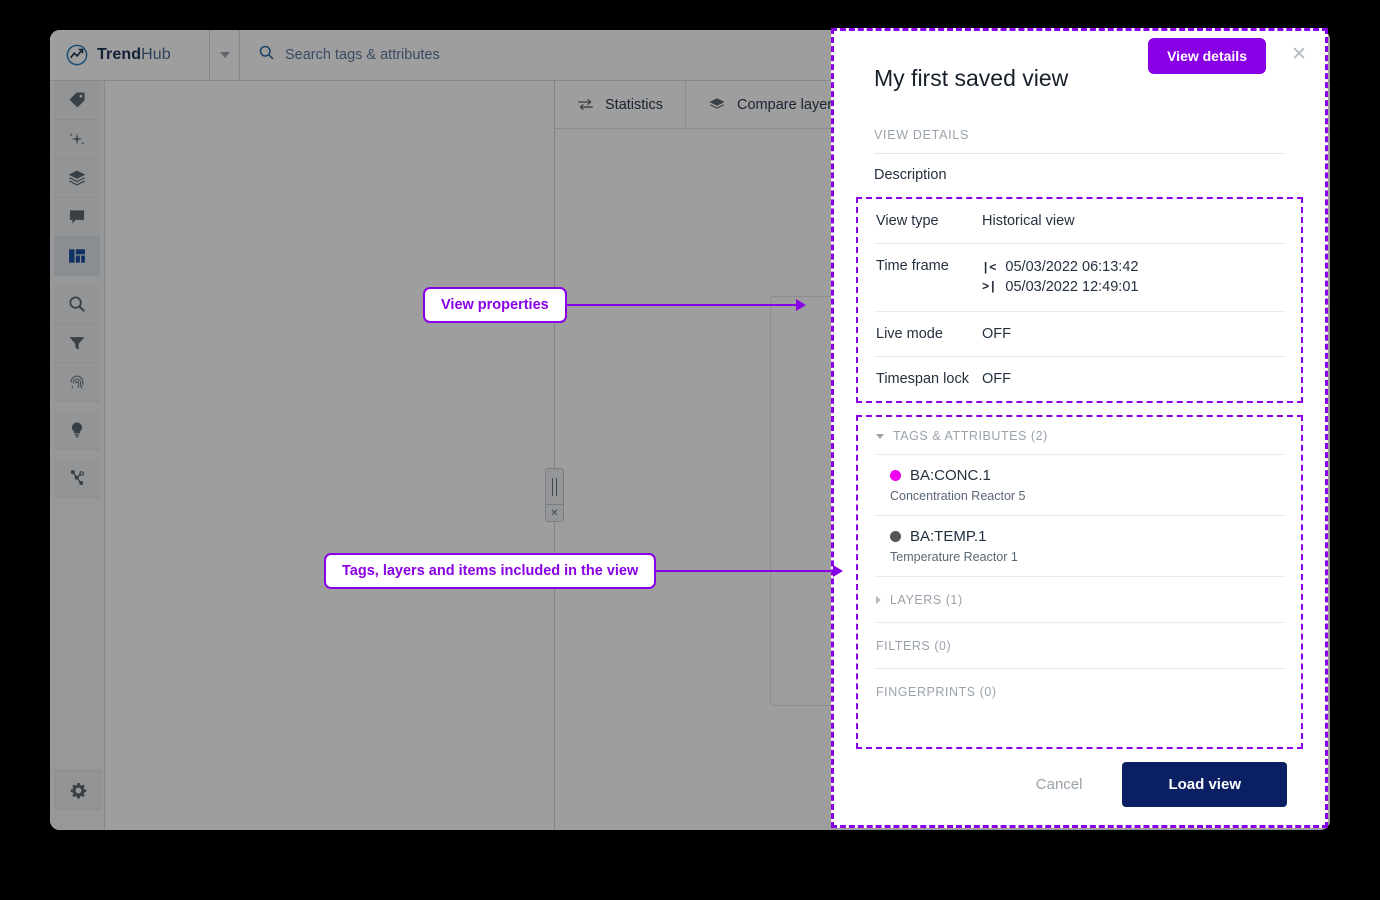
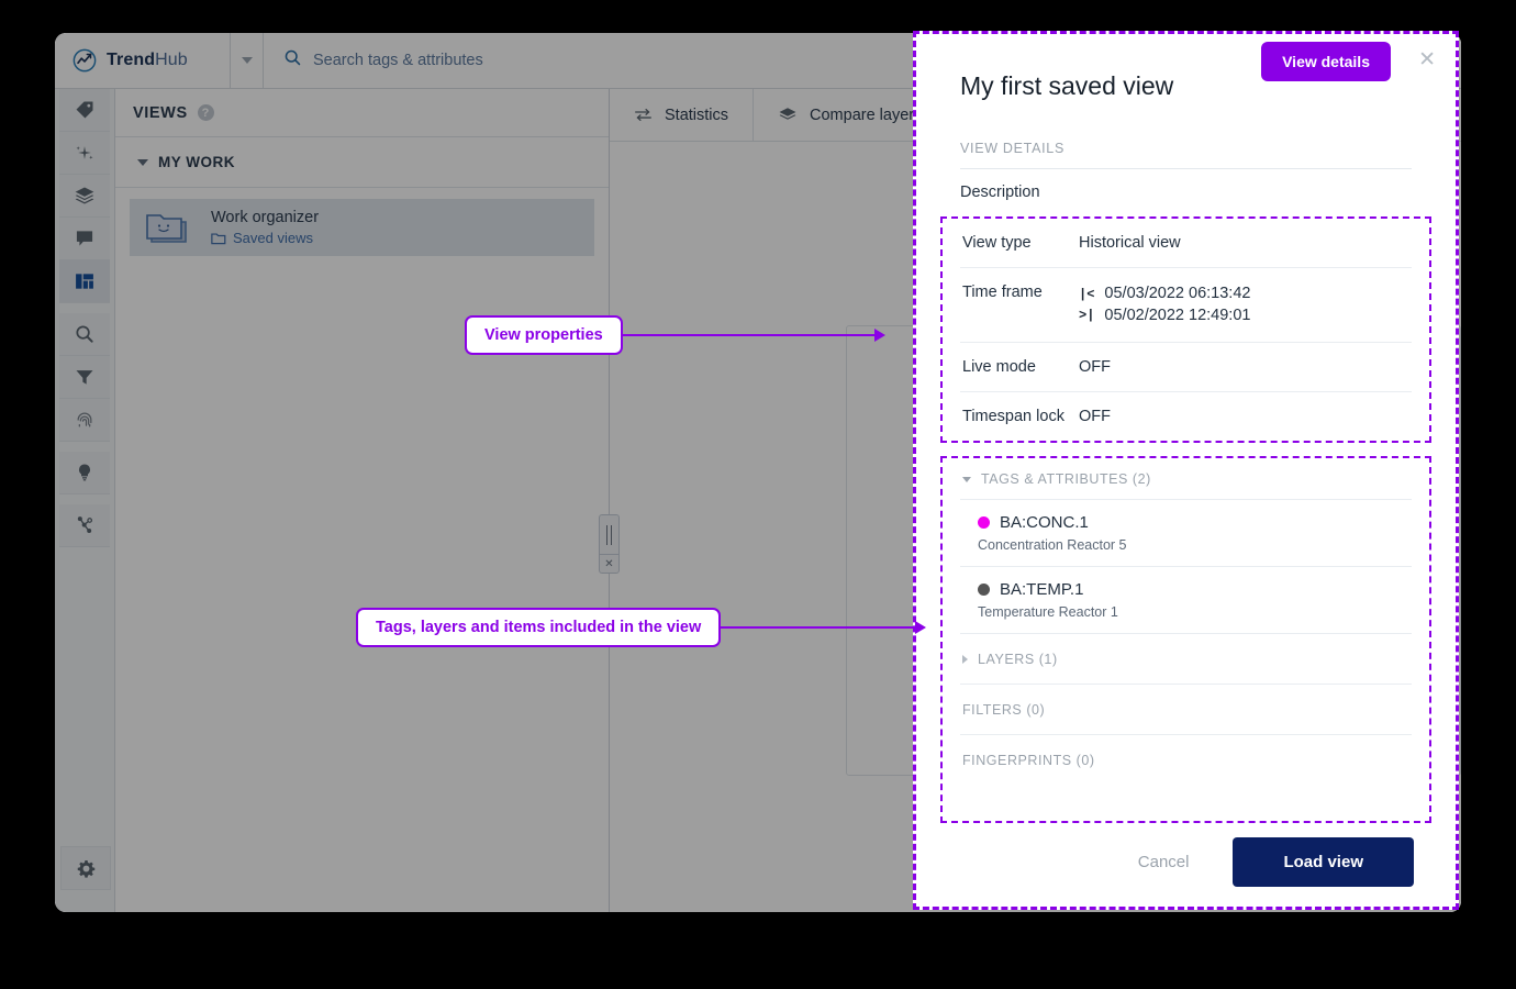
  TrendHub
  Search tags & attributes
+ VIEWS
+ ?
+ MY WORK
+ Work organizer
+ Saved views
  ✕
  Statistics
  Compare layer
  View details
  ✕
  My first saved view
  VIEW DETAILS
  Description
  View type
  Historical view
  Time frame
  |<
  05/03/2022 06:13:42
  >|
- 05/03/2022 12:49:01
+ 05/02/2022 12:49:01
  Live mode
  OFF
  Timespan lock
  OFF
  TAGS & ATTRIBUTES (2)
  BA:CONC.1
  Concentration Reactor 5
  BA:TEMP.1
  Temperature Reactor 1
  LAYERS (1)
  FILTERS (0)
  FINGERPRINTS (0)
  Cancel
  Load view
  View properties
  Tags, layers and items included in the view
